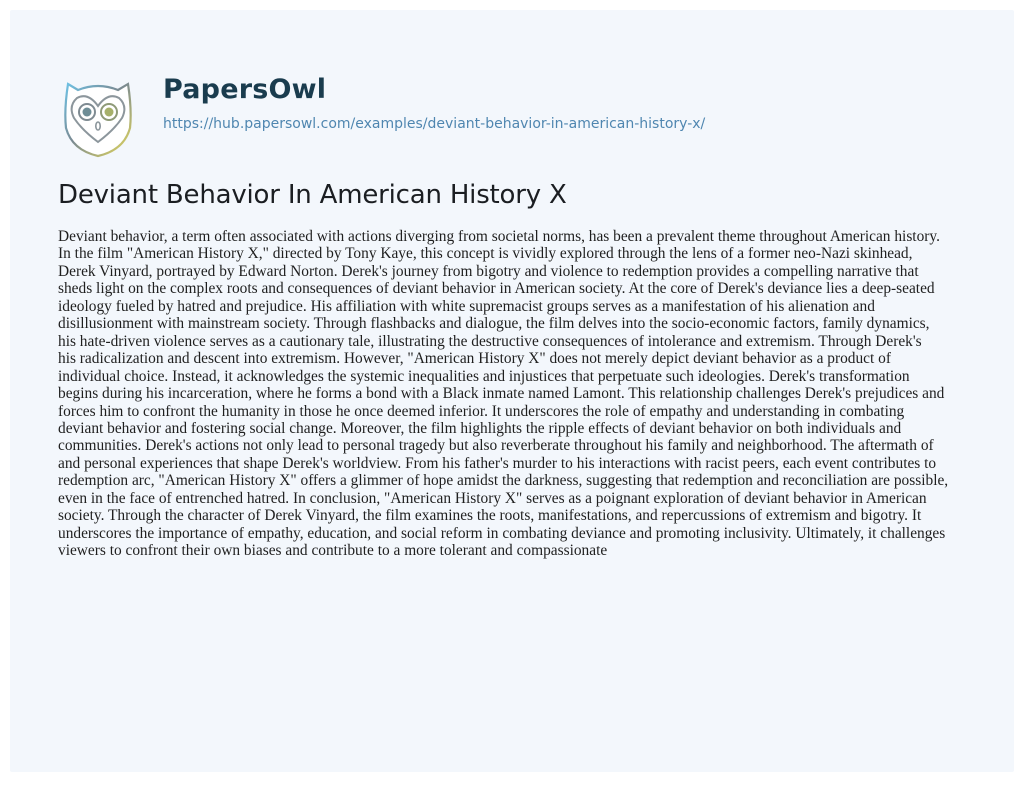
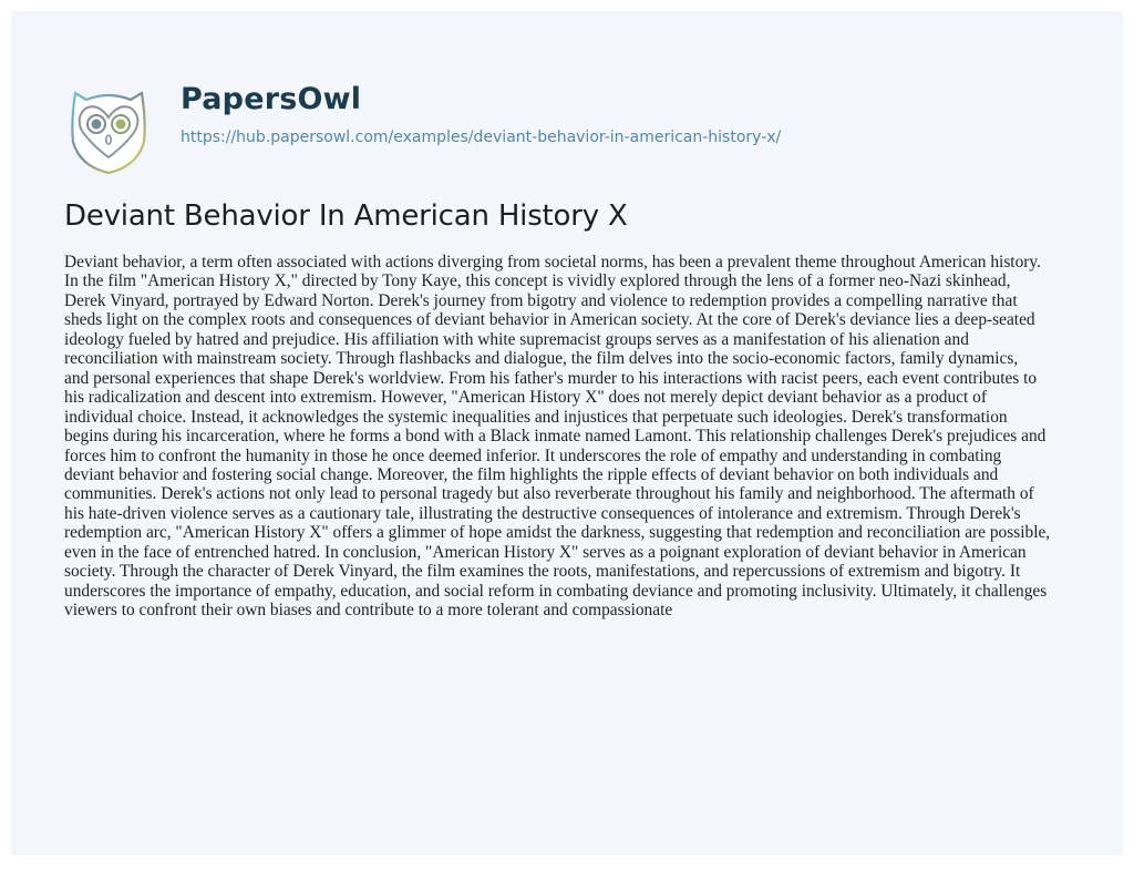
  PapersOwl
  https://hub.papersowl.com/examples/deviant-behavior-in-american-history-x/
  Deviant Behavior In American History X
  Deviant behavior, a term often associated with actions diverging from societal norms, has been a prevalent theme throughout American history.
  In the film "American History X," directed by Tony Kaye, this concept is vividly explored through the lens of a former neo-Nazi skinhead,
  Derek Vinyard, portrayed by Edward Norton. Derek's journey from bigotry and violence to redemption provides a compelling narrative that
  sheds light on the complex roots and consequences of deviant behavior in American society. At the core of Derek's deviance lies a deep-seated
  ideology fueled by hatred and prejudice. His affiliation with white supremacist groups serves as a manifestation of his alienation and
- disillusionment with mainstream society. Through flashbacks and dialogue, the film delves into the socio-economic factors, family dynamics,
+ reconciliation with mainstream society. Through flashbacks and dialogue, the film delves into the socio-economic factors, family dynamics,
- his hate-driven violence serves as a cautionary tale, illustrating the destructive consequences of intolerance and extremism. Through Derek's
+ and personal experiences that shape Derek's worldview. From his father's murder to his interactions with racist peers, each event contributes to
  his radicalization and descent into extremism. However, "American History X" does not merely depict deviant behavior as a product of
  individual choice. Instead, it acknowledges the systemic inequalities and injustices that perpetuate such ideologies. Derek's transformation
  begins during his incarceration, where he forms a bond with a Black inmate named Lamont. This relationship challenges Derek's prejudices and
  forces him to confront the humanity in those he once deemed inferior. It underscores the role of empathy and understanding in combating
  deviant behavior and fostering social change. Moreover, the film highlights the ripple effects of deviant behavior on both individuals and
  communities. Derek's actions not only lead to personal tragedy but also reverberate throughout his family and neighborhood. The aftermath of
- and personal experiences that shape Derek's worldview. From his father's murder to his interactions with racist peers, each event contributes to
+ his hate-driven violence serves as a cautionary tale, illustrating the destructive consequences of intolerance and extremism. Through Derek's
  redemption arc, "American History X" offers a glimmer of hope amidst the darkness, suggesting that redemption and reconciliation are possible,
  even in the face of entrenched hatred. In conclusion, "American History X" serves as a poignant exploration of deviant behavior in American
  society. Through the character of Derek Vinyard, the film examines the roots, manifestations, and repercussions of extremism and bigotry. It
  underscores the importance of empathy, education, and social reform in combating deviance and promoting inclusivity. Ultimately, it challenges
  viewers to confront their own biases and contribute to a more tolerant and compassionate
